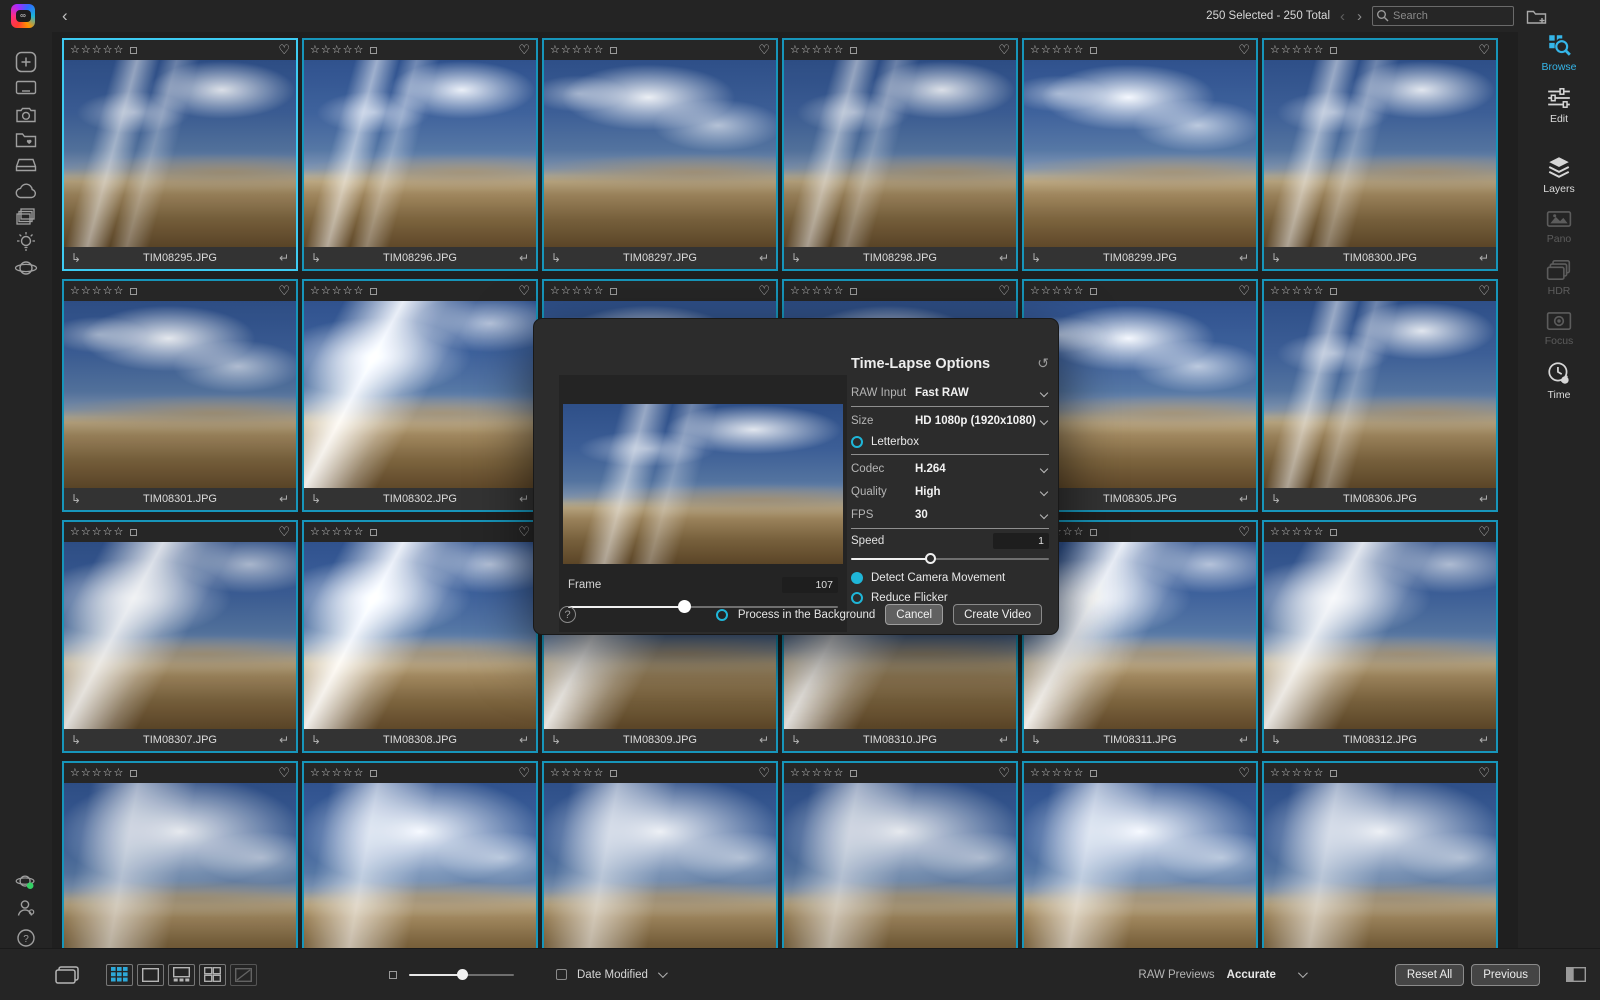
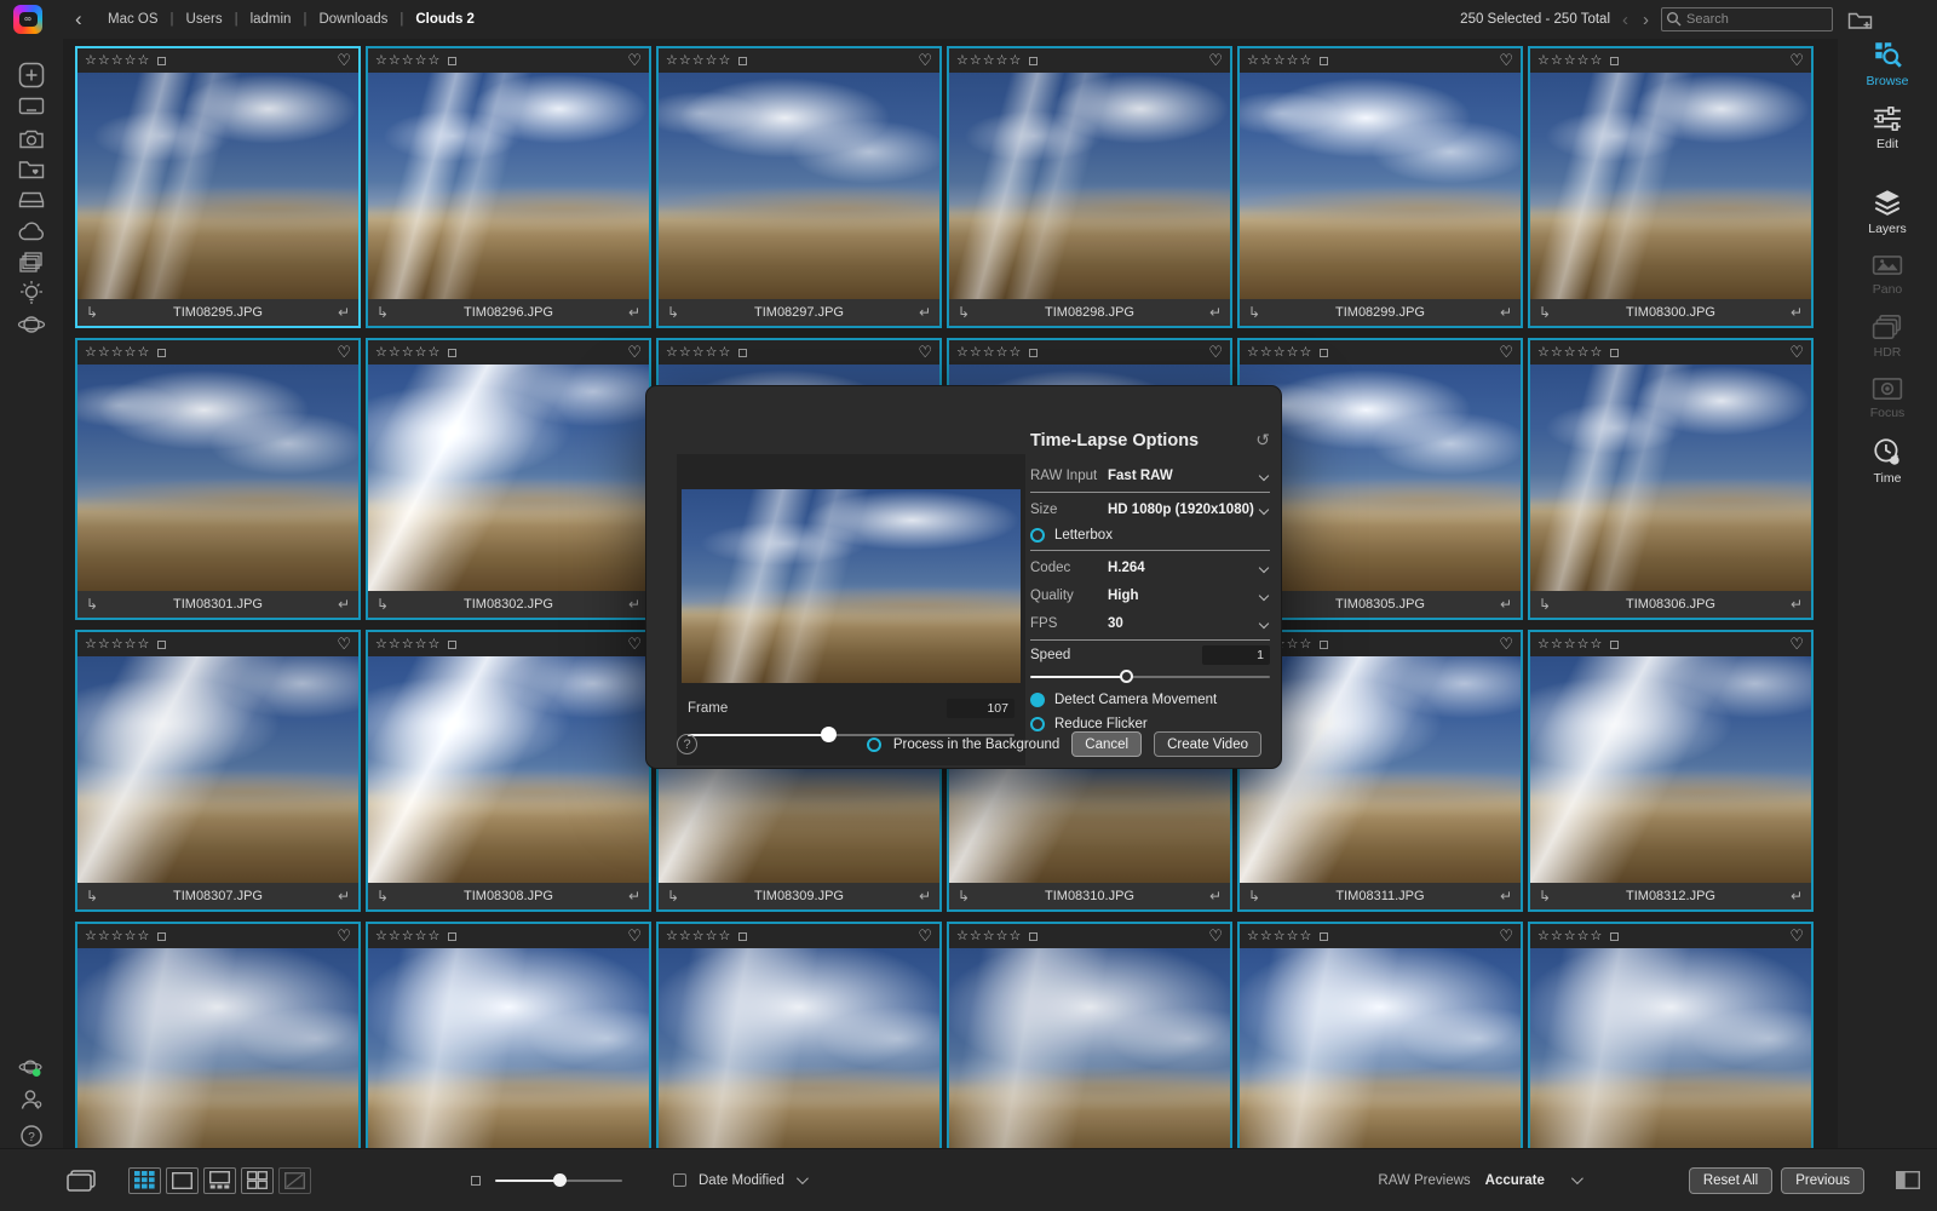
  ∞
  ‹
+ Mac OS
+ Users
+ ladmin
+ Downloads
+ Clouds 2
  250 Selected - 250 Total
  ‹
  ›
  Search
  ?
  ☆☆☆☆☆
  ♡
  ↳
  TIM08295.JPG
  ↵
  ☆☆☆☆☆
  ♡
  ↳
  TIM08296.JPG
  ↵
  ☆☆☆☆☆
  ♡
  ↳
  TIM08297.JPG
  ↵
  ☆☆☆☆☆
  ♡
  ↳
  TIM08298.JPG
  ↵
  ☆☆☆☆☆
  ♡
  ↳
  TIM08299.JPG
  ↵
  ☆☆☆☆☆
  ♡
  ↳
  TIM08300.JPG
  ↵
  ☆☆☆☆☆
  ♡
  ↳
  TIM08301.JPG
  ↵
  ☆☆☆☆☆
  ♡
  ↳
  TIM08302.JPG
  ↵
  ☆☆☆☆☆
  ♡
  ☆☆☆☆☆
  ♡
  ☆☆☆☆☆
  ♡
  TIM08305.JPG
  ↵
  ☆☆☆☆☆
  ♡
  ↳
  TIM08306.JPG
  ↵
  ☆☆☆☆☆
  ♡
  ↳
  TIM08307.JPG
  ↵
  ☆☆☆☆☆
  ♡
  ↳
  TIM08308.JPG
  ↵
  ↳
  TIM08309.JPG
  ↵
  ↳
  TIM08310.JPG
  ↵
  ♡
  ↳
  TIM08311.JPG
  ↵
  ☆☆☆☆☆
  ♡
  ↳
  TIM08312.JPG
  ↵
  ☆☆☆☆☆
  ♡
  ☆☆☆☆☆
  ♡
  ☆☆☆☆☆
  ♡
  ☆☆☆☆☆
  ♡
  ☆☆☆☆☆
  ♡
  ☆☆☆☆☆
  ♡
  Browse
  Edit
  Layers
  Pano
  HDR
  Focus
  Time
  Frame
  107
  Time-Lapse Options
  ↺
  RAW Input
  Fast RAW
  Size
  HD 1080p (1920x1080)
  Letterbox
  Codec
  H.264
  Quality
  High
  FPS
  30
  Speed
  1
  Detect Camera Movement
  Reduce Flicker
  ?
  Process in the Background
  Cancel
  Create Video
  Date Modified
  RAW Previews
  Accurate
  Reset All
  Previous
